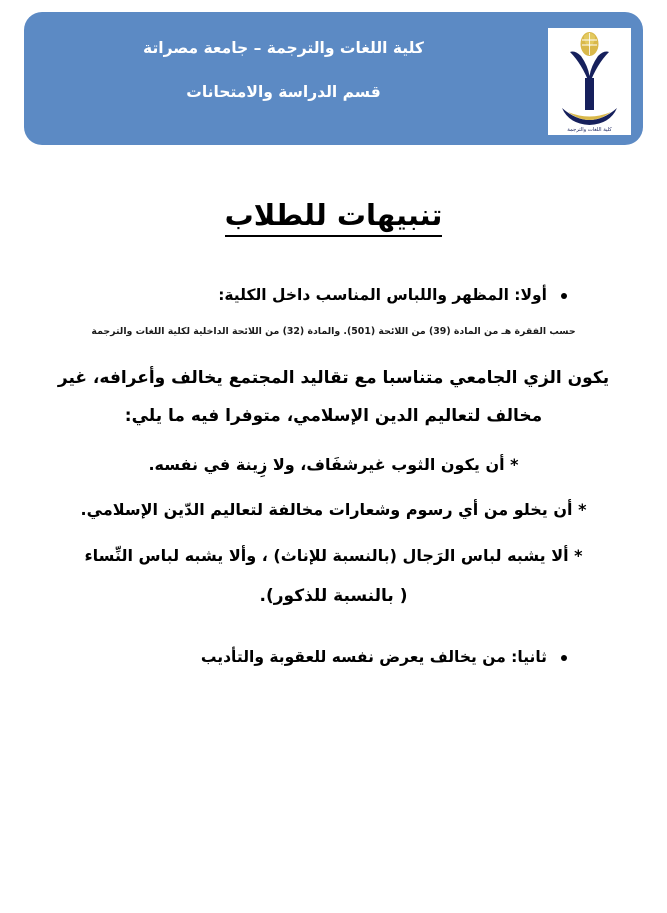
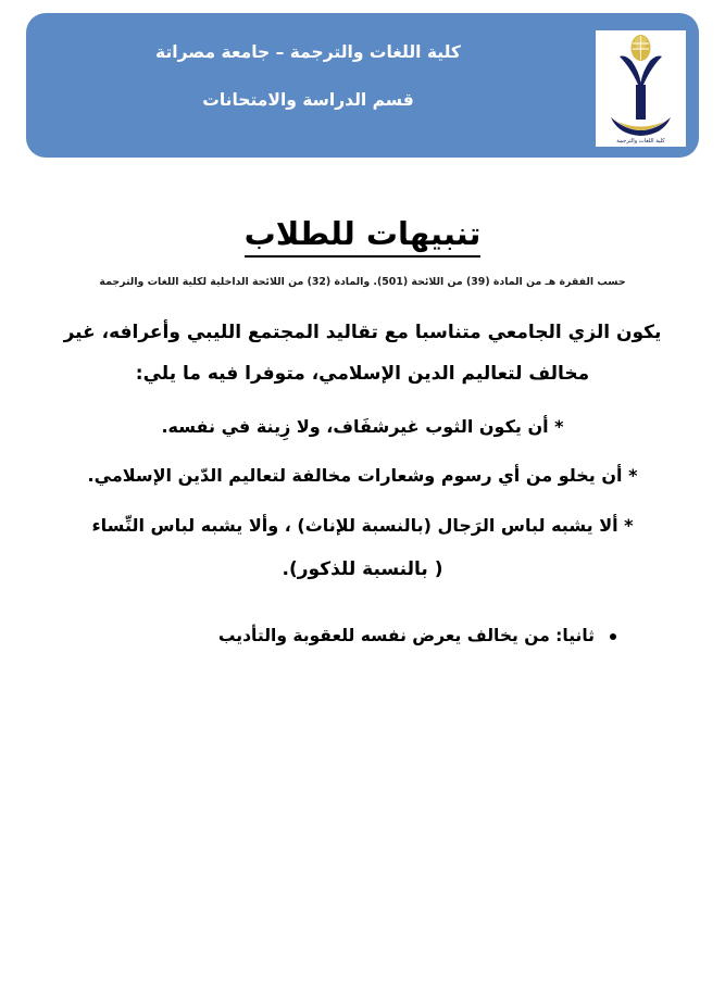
  كلية اللغات والترجمة – جامعة مصراتة
  قسم الدراسة والامتحانات
  تنبيهات للطلاب
- أولا: المظهر واللباس المناسب داخل الكلية:
  حسب الفقرة هـ من المادة (39) من اللائحة (501). والمادة (32) من اللائحة الداخلية لكلية اللغات والترجمة
- يكون الزي الجامعي متناسبا مع تقاليد المجتمع يخالف وأعرافه، غير
+ يكون الزي الجامعي متناسبا مع تقاليد المجتمع الليبي وأعرافه، غير
  مخالف لتعاليم الدين الإسلامي، متوفرا فيه ما يلي:
  * أن يكون الثوب غيرشفَاف، ولا زِينة في نفسه.
  * أن يخلو من أي رسوم وشعارات مخالفة لتعاليم الدّين الإسلامي.
  * ألا يشبه لباس الرَجال (بالنسبة للإناث) ، وألا يشبه لباس النِّساء
  ( بالنسبة للذكور).
  ثانيا: من يخالف يعرض نفسه للعقوبة والتأديب
